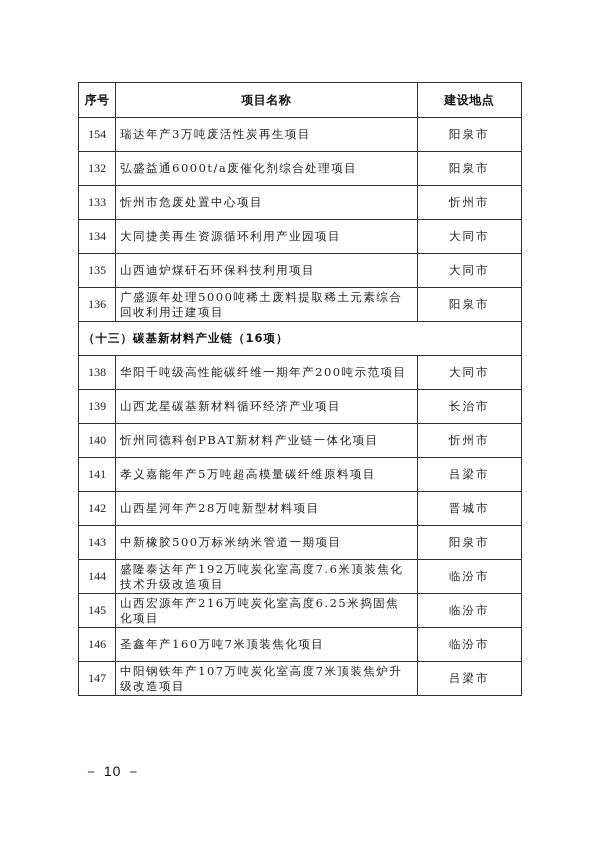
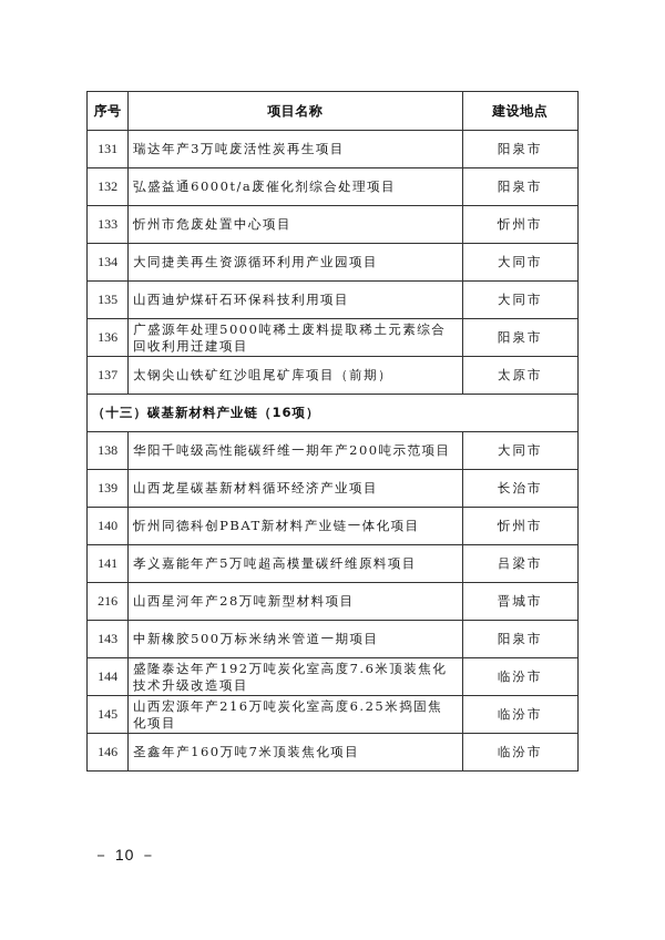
  序号	项目名称	建设地点
- 154	瑞达年产3万吨废活性炭再生项目	阳泉市
+ 131	瑞达年产3万吨废活性炭再生项目	阳泉市
  132	弘盛益通6000t/a废催化剂综合处理项目	阳泉市
  133	忻州市危废处置中心项目	忻州市
  134	大同捷美再生资源循环利用产业园项目	大同市
  135	山西迪炉煤矸石环保科技利用项目	大同市
  136	广盛源年处理5000吨稀土废料提取稀土元素综合回收利用迁建项目	阳泉市
+ 137	太钢尖山铁矿红沙咀尾矿库项目（前期）	太原市
  （十三）碳基新材料产业链（16项）
  138	华阳千吨级高性能碳纤维一期年产200吨示范项目	大同市
  139	山西龙星碳基新材料循环经济产业项目	长治市
  140	忻州同德科创PBAT新材料产业链一体化项目	忻州市
  141	孝义嘉能年产5万吨超高模量碳纤维原料项目	吕梁市
- 142	山西星河年产28万吨新型材料项目	晋城市
+ 216	山西星河年产28万吨新型材料项目	晋城市
  143	中新橡胶500万标米纳米管道一期项目	阳泉市
  144	盛隆泰达年产192万吨炭化室高度7.6米顶装焦化技术升级改造项目	临汾市
  145	山西宏源年产216万吨炭化室高度6.25米捣固焦化项目	临汾市
  146	圣鑫年产160万吨7米顶装焦化项目	临汾市
- 147	中阳钢铁年产107万吨炭化室高度7米顶装焦炉升级改造项目	吕梁市
  － 10 －
